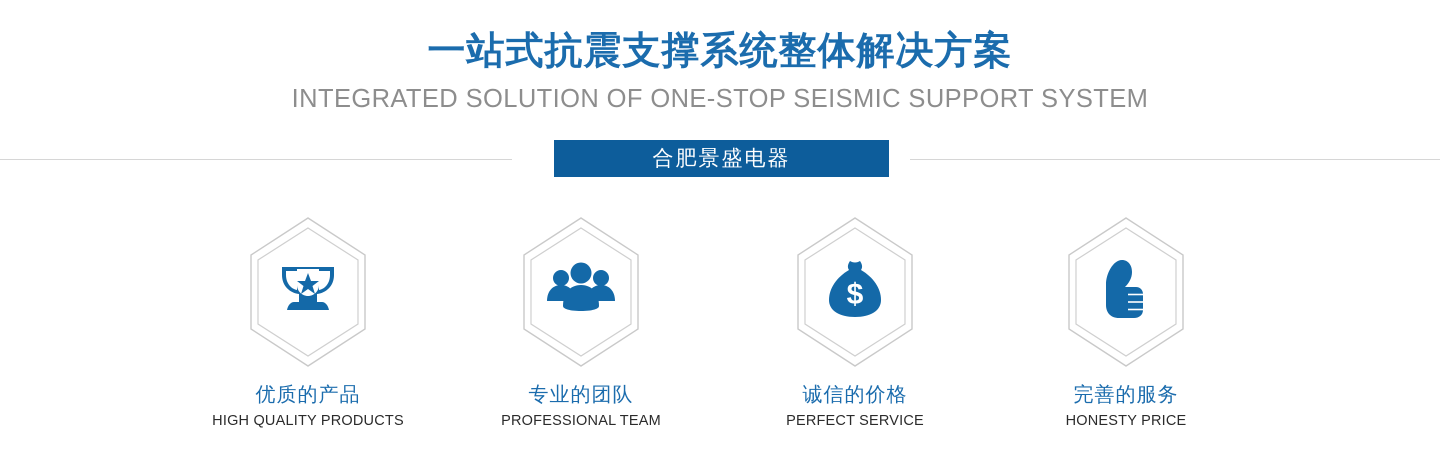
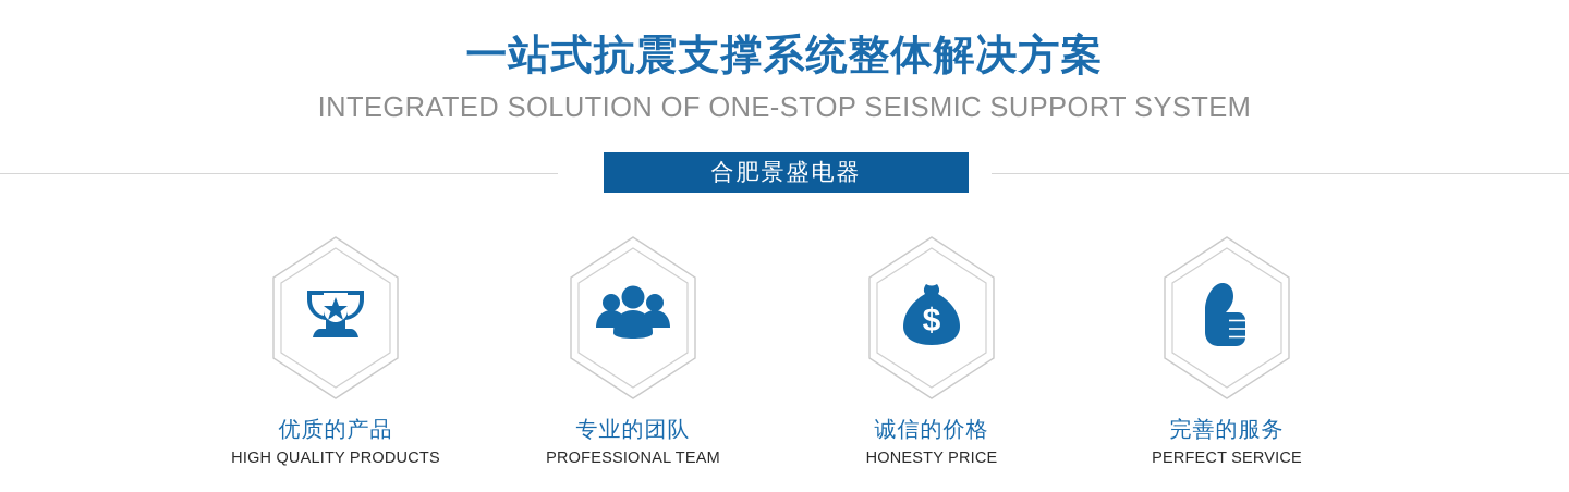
  一站式抗震支撑系统整体解决方案
  INTEGRATED SOLUTION OF ONE-STOP SEISMIC SUPPORT SYSTEM
  合肥景盛电器
  优质的产品
  HIGH QUALITY PRODUCTS
  专业的团队
  PROFESSIONAL TEAM
  $
  诚信的价格
- PERFECT SERVICE
+ HONESTY PRICE
  完善的服务
- HONESTY PRICE
+ PERFECT SERVICE
